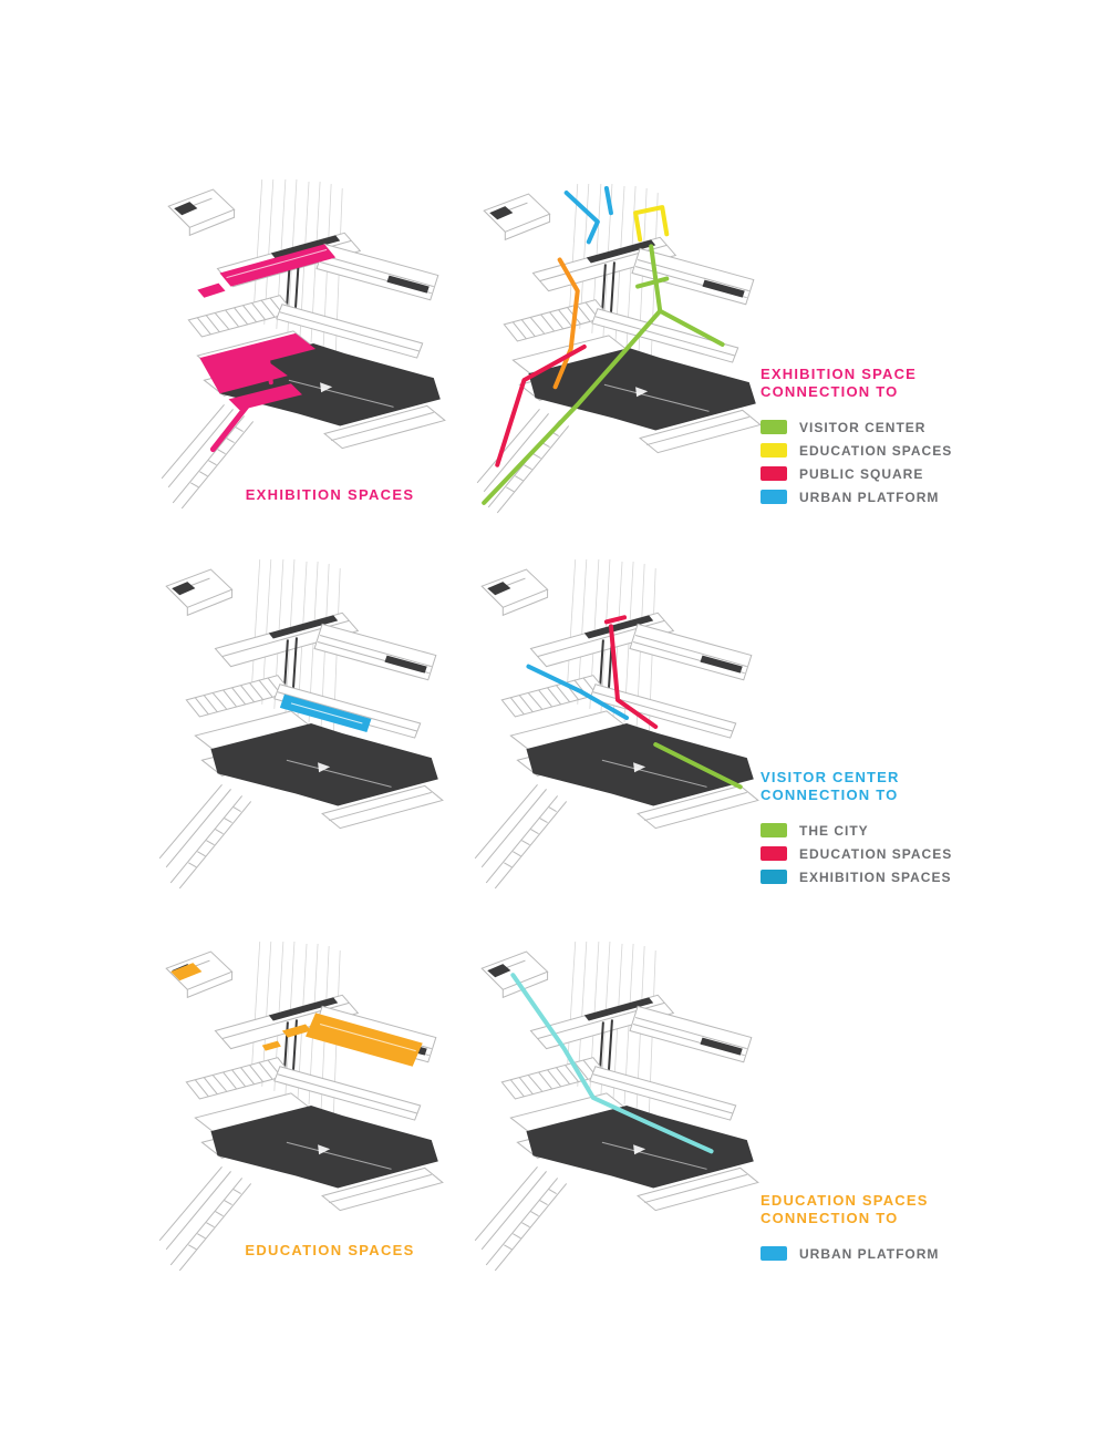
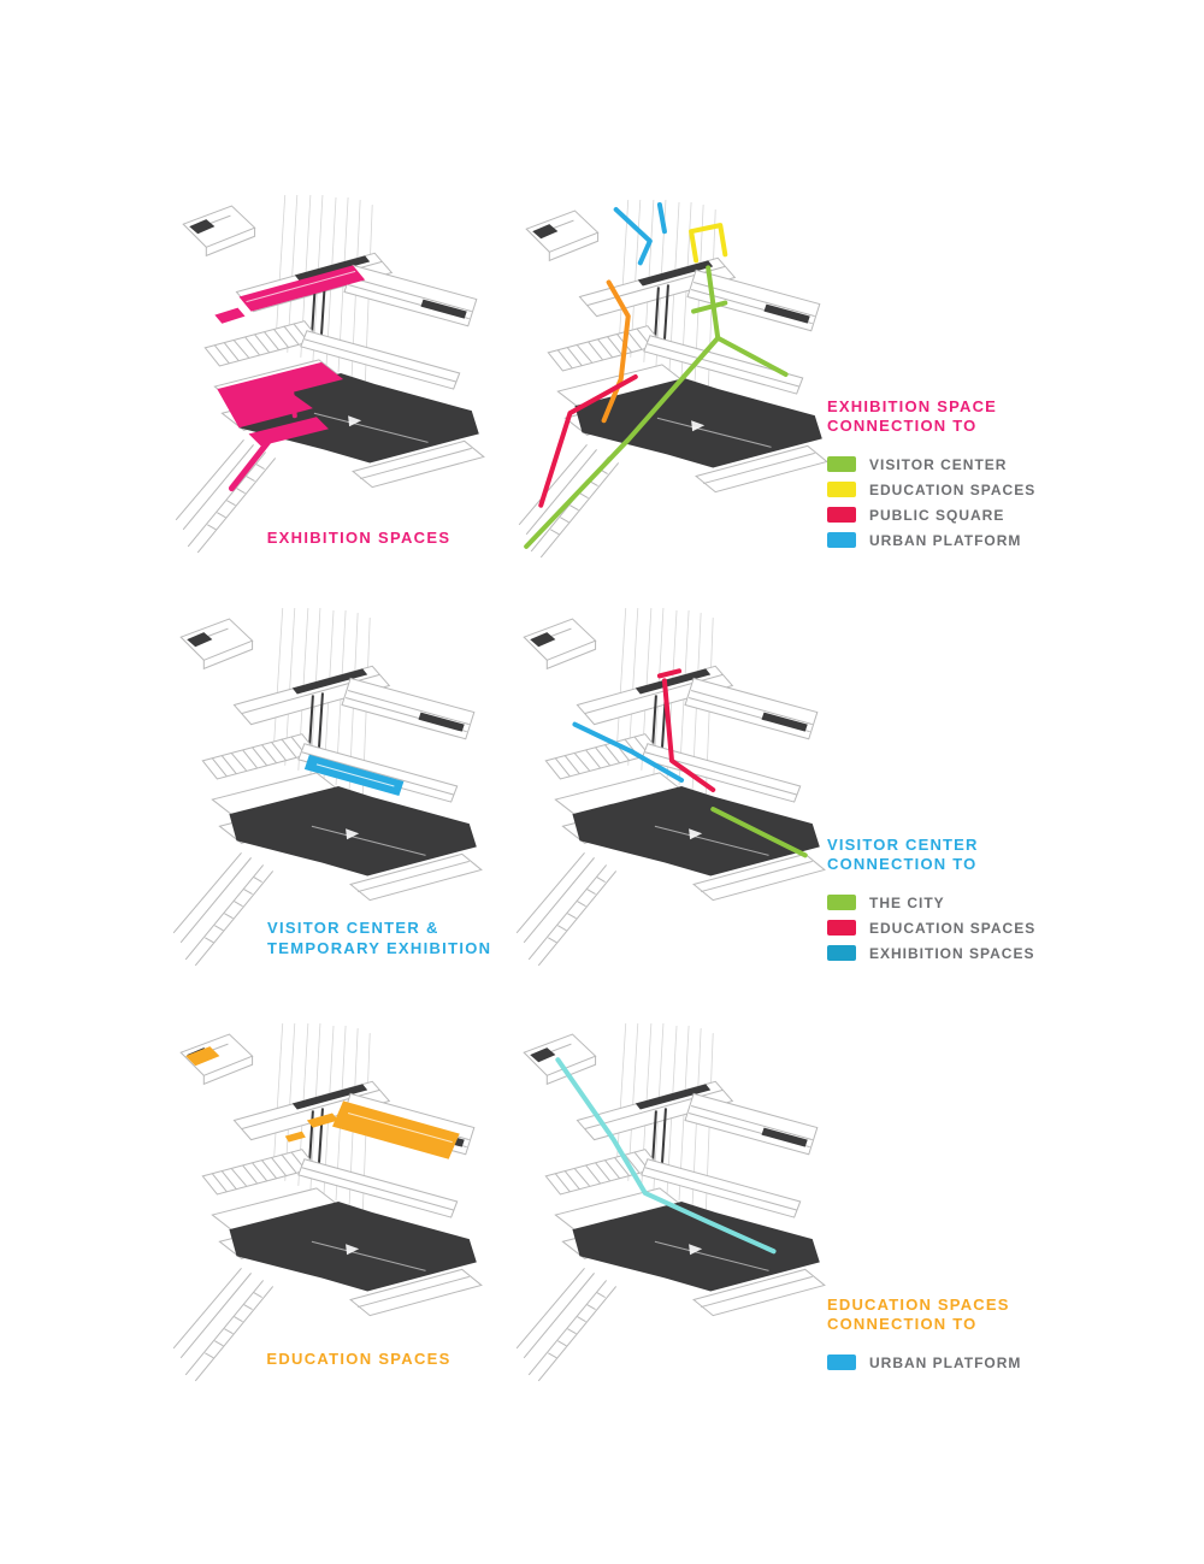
  EXHIBITION SPACES
+ VISITOR CENTER &
+ TEMPORARY EXHIBITION
  EDUCATION SPACES
  EXHIBITION SPACE
  CONNECTION TO
  VISITOR CENTER
  EDUCATION SPACES
  PUBLIC SQUARE
  URBAN PLATFORM
  VISITOR CENTER
  CONNECTION TO
  THE CITY
  EDUCATION SPACES
  EXHIBITION SPACES
  EDUCATION SPACES
  CONNECTION TO
  URBAN PLATFORM
